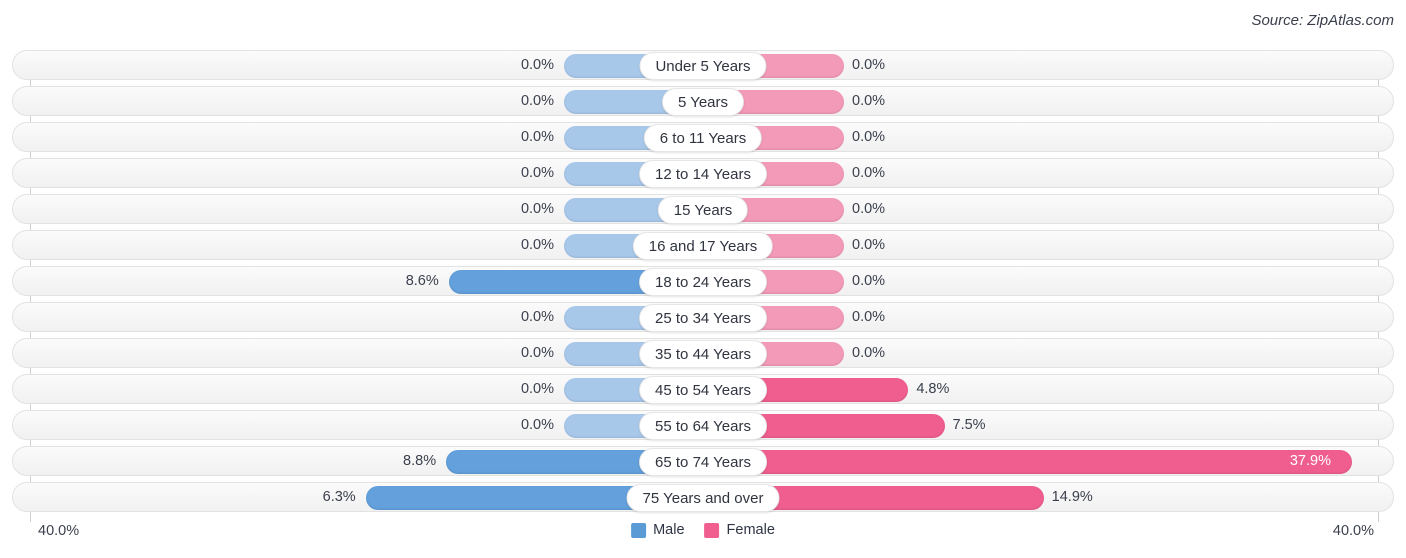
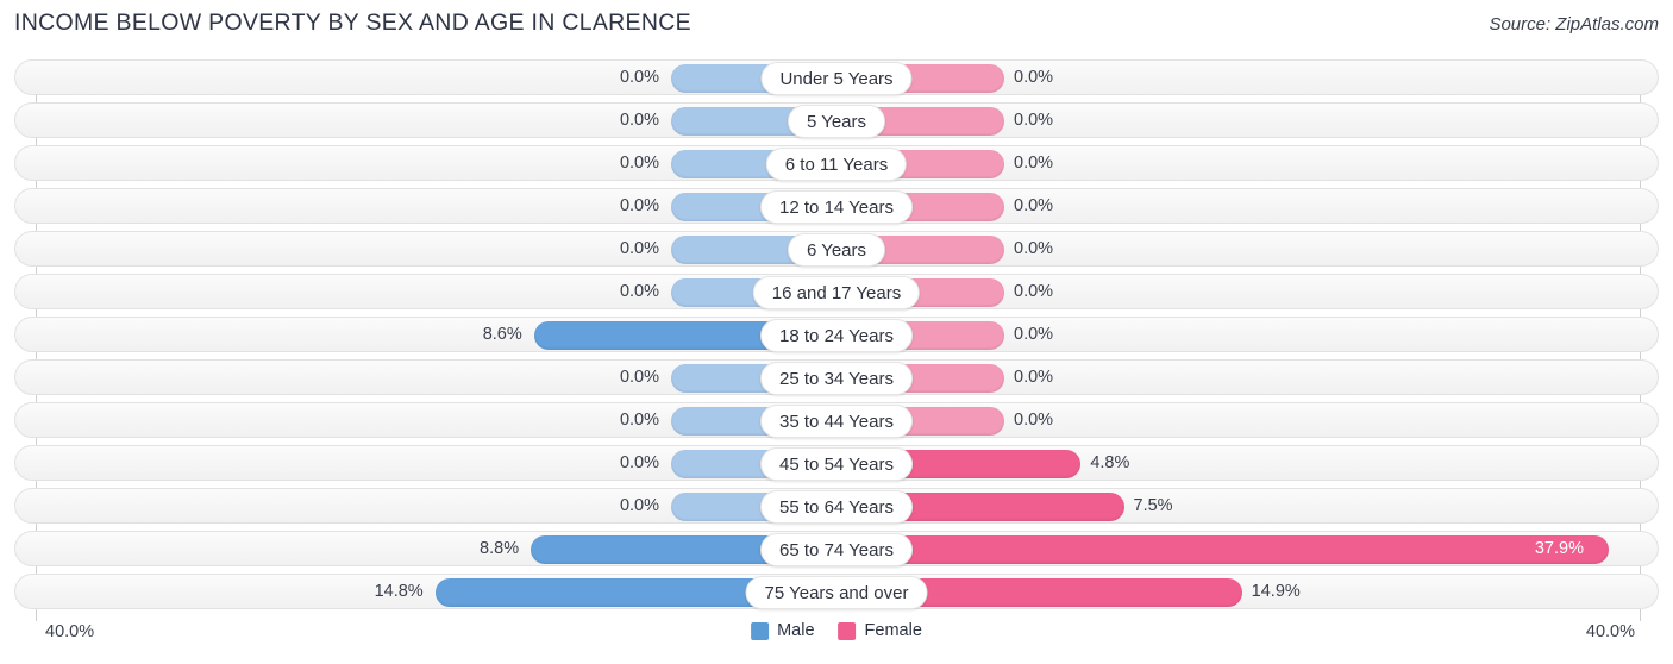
+ INCOME BELOW POVERTY BY SEX AND AGE IN CLARENCE
  Source: ZipAtlas.com
  0.0%
  0.0%
  Under 5 Years
  0.0%
  0.0%
  5 Years
  0.0%
  0.0%
  6 to 11 Years
  0.0%
  0.0%
  12 to 14 Years
  0.0%
  0.0%
- 15 Years
+ 6 Years
  0.0%
  0.0%
  16 and 17 Years
  8.6%
  0.0%
  18 to 24 Years
  0.0%
  0.0%
  25 to 34 Years
  0.0%
  0.0%
  35 to 44 Years
  0.0%
  4.8%
  45 to 54 Years
  0.0%
  7.5%
  55 to 64 Years
  8.8%
  37.9%
  65 to 74 Years
- 6.3%
+ 14.8%
  14.9%
  75 Years and over
  40.0%
  40.0%
  Male
  Female
